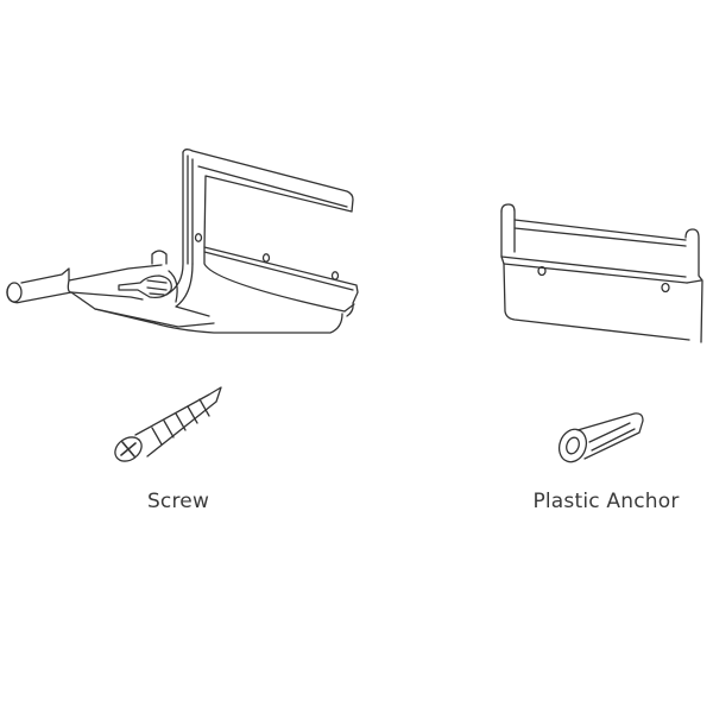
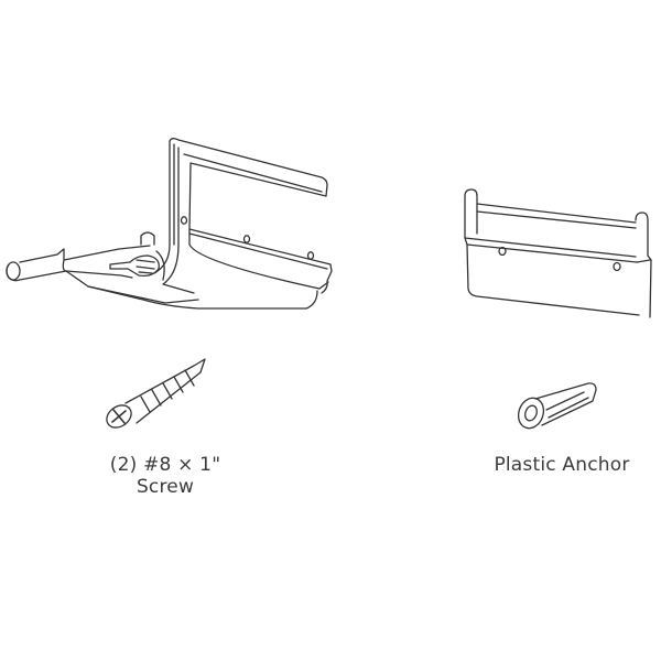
+ (2) #8 × 1"
  Screw
  Plastic Anchor
